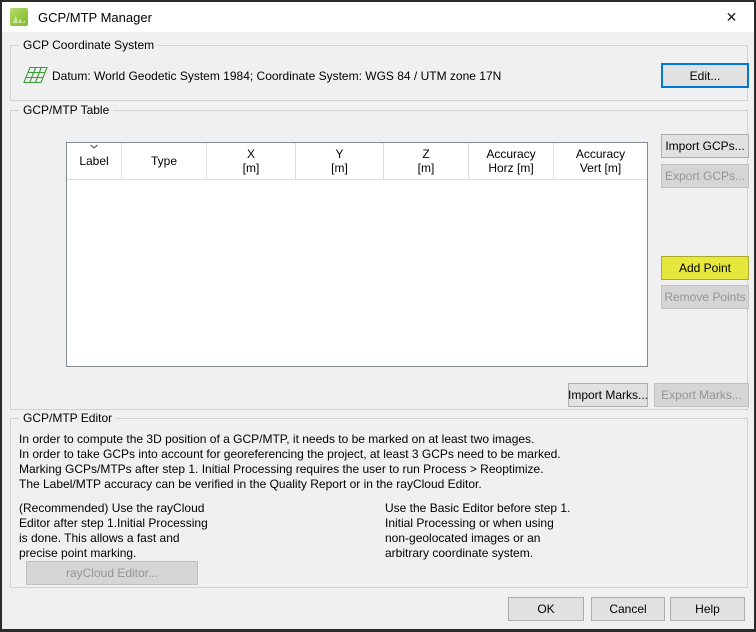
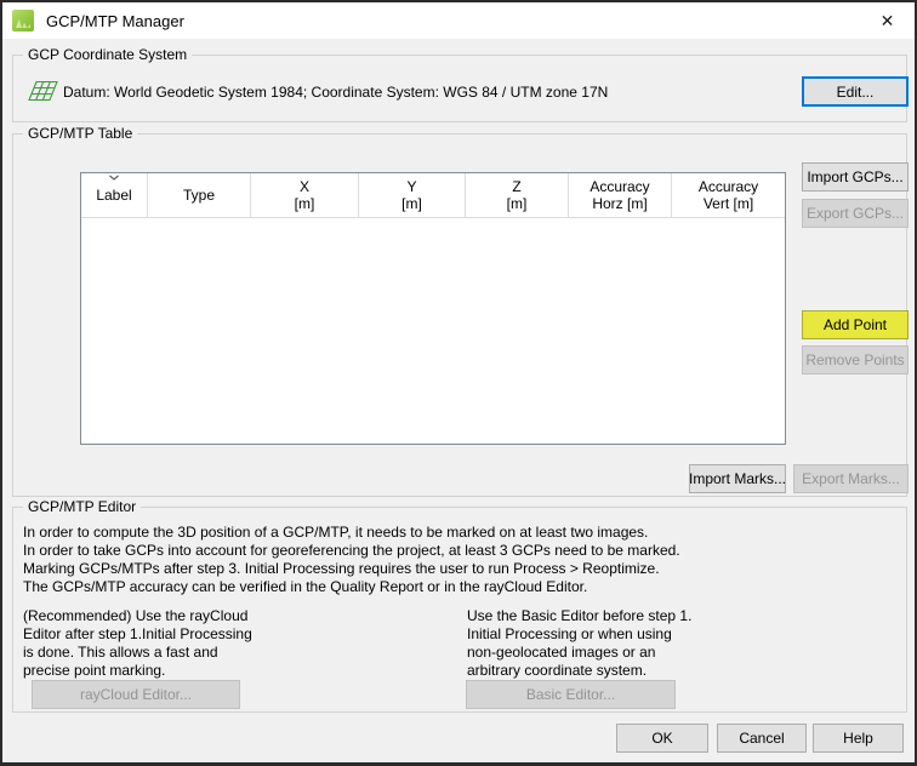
  GCP/MTP Manager
  ✕
  GCP Coordinate System
  Datum: World Geodetic System 1984; Coordinate System: WGS 84 / UTM zone 17N
  Edit...
  GCP/MTP Table
  Label
  Type
  X
  [m]
  Y
  [m]
  Z
  [m]
  Accuracy
  Horz [m]
  Accuracy
  Vert [m]
  Import GCPs...
  Export GCPs...
  Add Point
  Remove Points
  Import Marks...
  Export Marks...
  GCP/MTP Editor
  In order to compute the 3D position of a GCP/MTP, it needs to be marked on at least two images.
  In order to take GCPs into account for georeferencing the project, at least 3 GCPs need to be marked.
- Marking GCPs/MTPs after step 1. Initial Processing requires the user to run Process > Reoptimize.
+ Marking GCPs/MTPs after step 3. Initial Processing requires the user to run Process > Reoptimize.
- The Label/MTP accuracy can be verified in the Quality Report or in the rayCloud Editor.
+ The GCPs/MTP accuracy can be verified in the Quality Report or in the rayCloud Editor.
  (Recommended) Use the rayCloud
  Editor after step 1.Initial Processing
  is done. This allows a fast and
  precise point marking.
  Use the Basic Editor before step 1.
  Initial Processing or when using
  non-geolocated images or an
  arbitrary coordinate system.
  rayCloud Editor...
+ Basic Editor...
  OK
  Cancel
  Help
